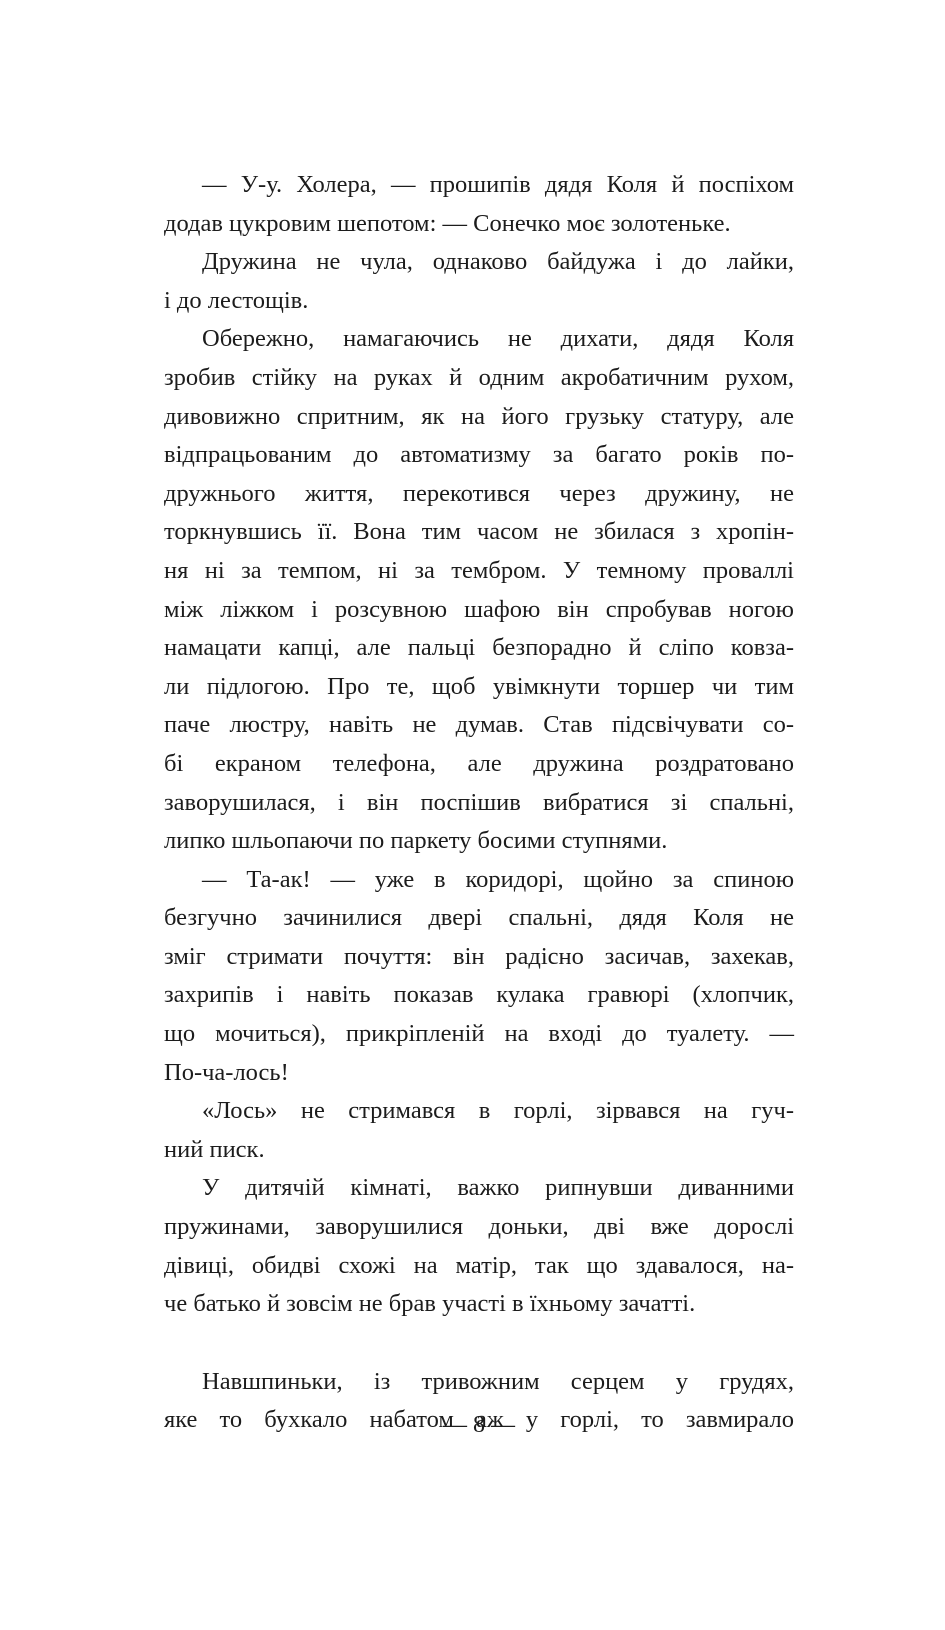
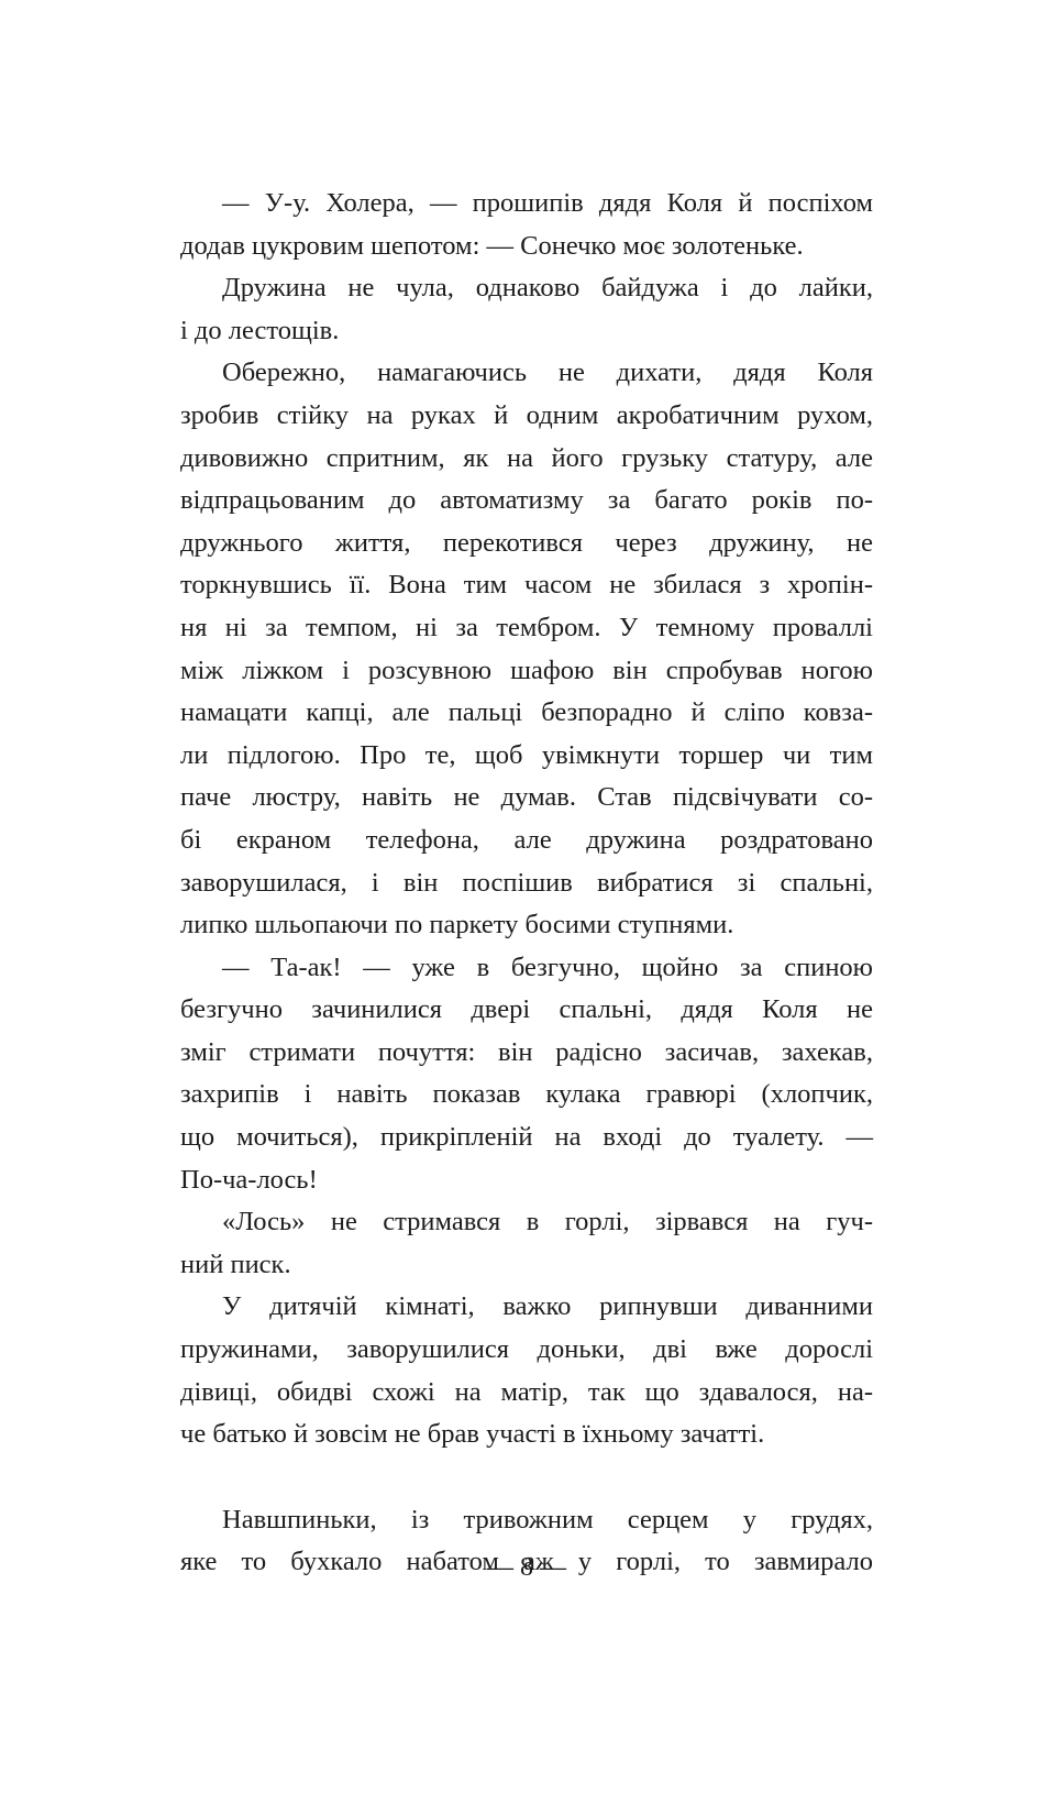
  — У-у. Холера, — прошипів дядя Коля й поспіхом
  додав цукровим шепотом: — Сонечко моє золотеньке.
  Дружина не чула, однаково байдужа і до лайки,
  і до лестощів.
  Обережно, намагаючись не дихати, дядя Коля
  зробив стійку на руках й одним акробатичним рухом,
  дивовижно спритним, як на його грузьку статуру, але
  відпрацьованим до автоматизму за багато років по-
  дружнього життя, перекотився через дружину, не
  торкнувшись її. Вона тим часом не збилася з хропін-
  ня ні за темпом, ні за тембром. У темному проваллі
  між ліжком і розсувною шафою він спробував ногою
  намацати капці, але пальці безпорадно й сліпо ковза-
  ли підлогою. Про те, щоб увімкнути торшер чи тим
  паче люстру, навіть не думав. Став підсвічувати со-
  бі екраном телефона, але дружина роздратовано
  заворушилася, і він поспішив вибратися зі спальні,
  липко шльопаючи по паркету босими ступнями.
- — Та-ак! — уже в коридорі, щойно за спиною
+ — Та-ак! — уже в безгучно, щойно за спиною
  безгучно зачинилися двері спальні, дядя Коля не
  зміг стримати почуття: він радісно засичав, захекав,
  захрипів і навіть показав кулака гравюрі (хлопчик,
  що мочиться), прикріпленій на вході до туалету. —
  По-ча-лось!
  «Лось» не стримався в горлі, зірвався на гуч-
  ний писк.
  У дитячій кімнаті, важко рипнувши диванними
  пружинами, заворушилися доньки, дві вже дорослі
  дівиці, обидві схожі на матір, так що здавалося, на-
  че батько й зовсім не брав участі в їхньому зачатті.
  Навшпиньки, із тривожним серцем у грудях,
  яке то бухкало набатом аж у горлі, то завмирало
  — 8 —
